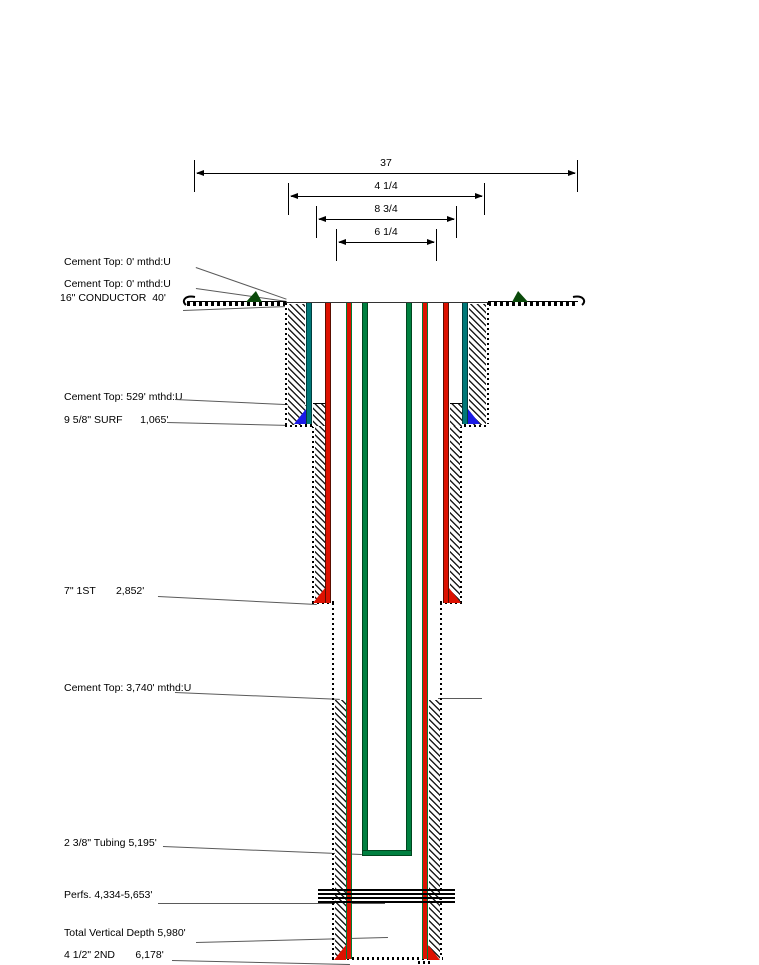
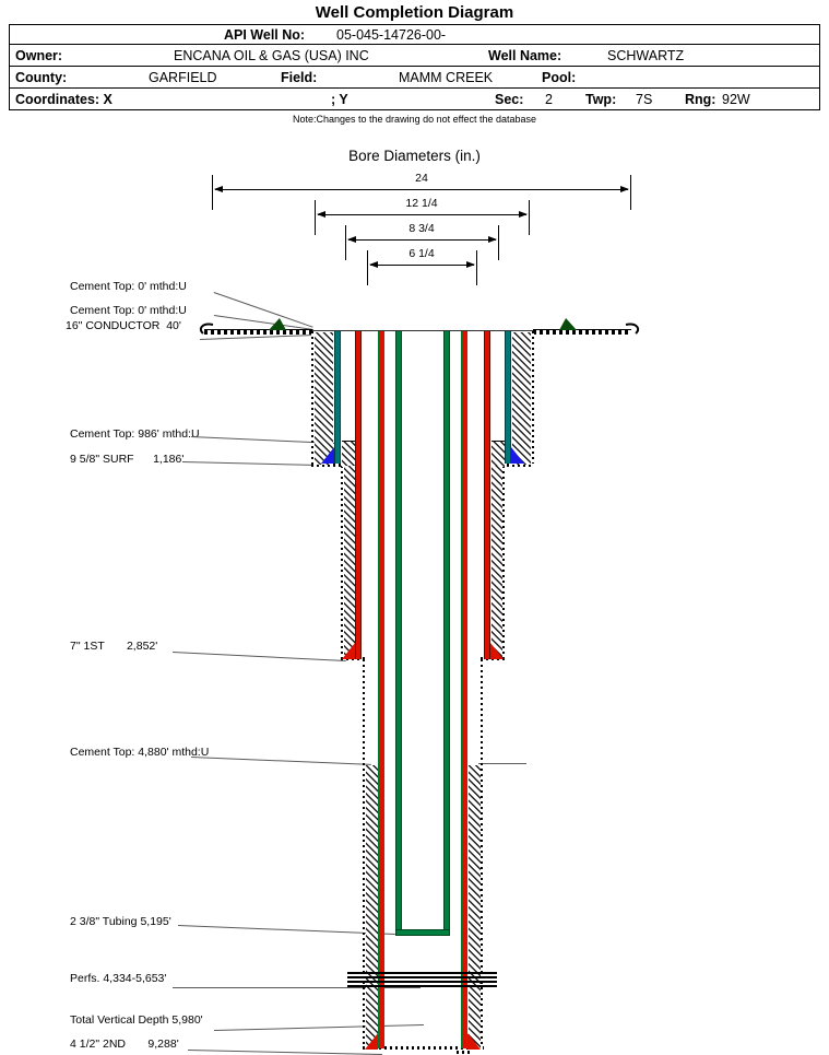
+ Well Completion Diagram
+ API Well No:
+ 05-045-14726-00-
+ Owner:
+ ENCANA OIL & GAS (USA) INC
+ Well Name:
+ SCHWARTZ
+ County:
+ GARFIELD
+ Field:
+ MAMM CREEK
+ Pool:
+ Coordinates: X
+ ; Y
+ Sec:
+ 2
+ Twp:
+ 7S
+ Rng:
+ 92W
+ Note:Changes to the drawing do not effect the database
+ Bore Diameters (in.)
- 37
+ 24
- 4 1/4
+ 12 1/4
  8 3/4
  6 1/4
  Cement Top: 0' mthd:U
  Cement Top: 0' mthd:U
  16" CONDUCTOR 40'
- Cement Top: 529' mthd:U
+ Cement Top: 986' mthd:U
- 9 5/8" SURF 1,065'
+ 9 5/8" SURF 1,186'
  7" 1ST 2,852'
- Cement Top: 3,740' mthd:U
+ Cement Top: 4,880' mthd:U
  2 3/8" Tubing 5,195'
  Perfs. 4,334-5,653'
  Total Vertical Depth 5,980'
- 4 1/2" 2ND 6,178'
+ 4 1/2" 2ND 9,288'
